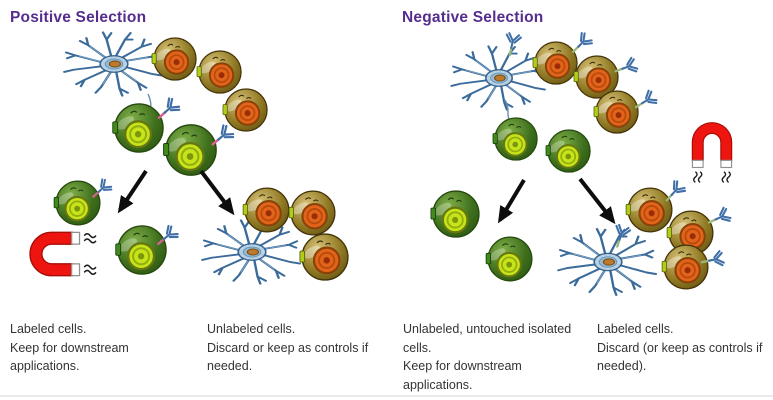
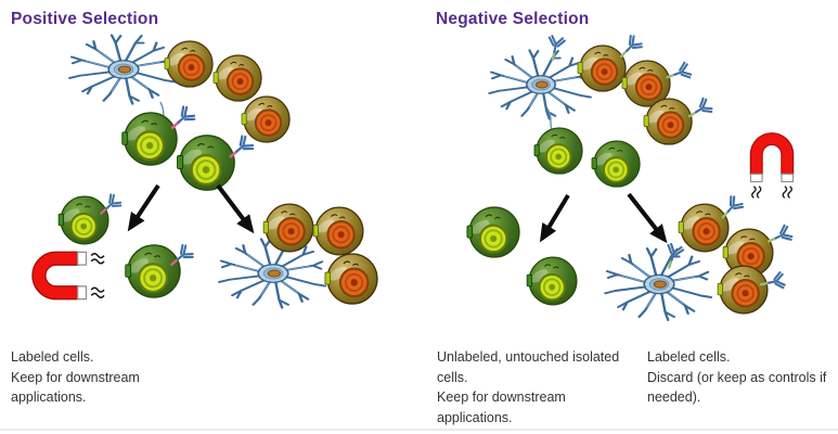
  Positive Selection
  Negative Selection
  Labeled cells.
  Keep for downstream
  applications.
- Unlabeled cells.
- Discard or keep as controls if
- needed.
  Unlabeled, untouched isolated
  cells.
  Keep for downstream
  applications.
  Labeled cells.
  Discard (or keep as controls if
  needed).
